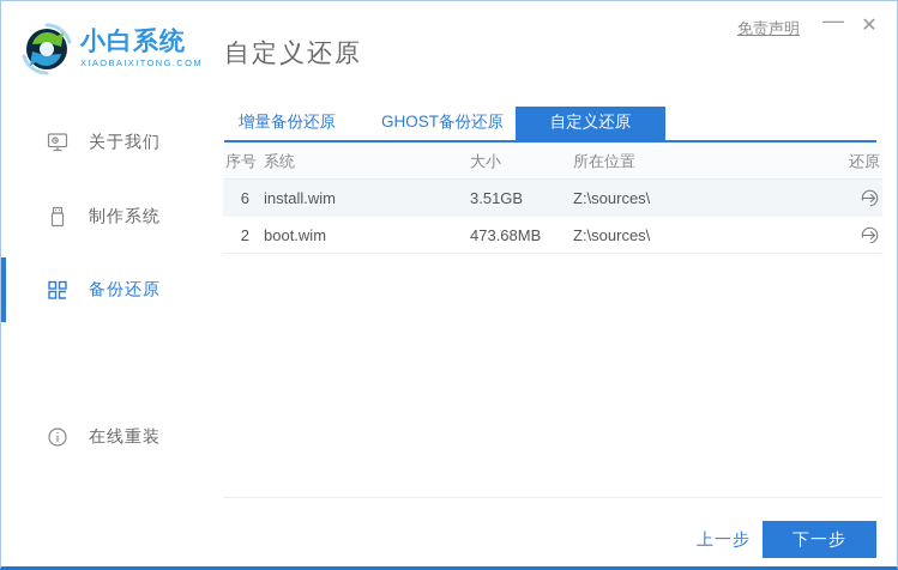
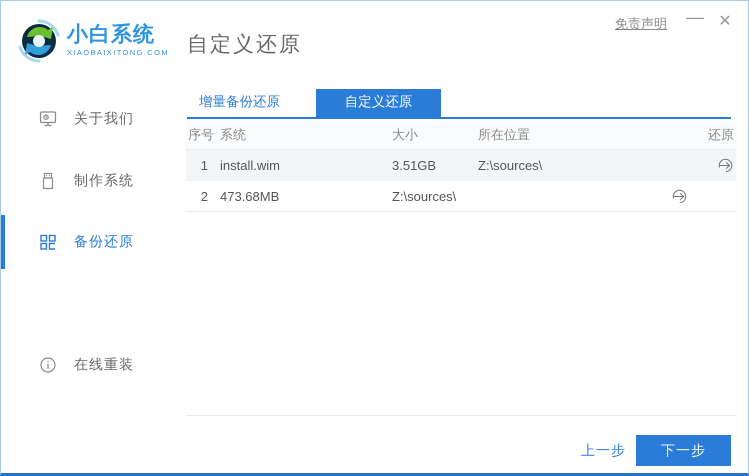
  小白系统
  XIAOBAIXITONG.COM
  自定义还原
  免责声明
  —
  ✕
  关于我们
  制作系统
  备份还原
  在线重装
  增量备份还原
- GHOST备份还原
  自定义还原
  序号
  系统
  大小
  所在位置
  还原
- 6
+ 1
  install.wim
  3.51GB
  Z:\sources\
  2
- boot.wim
  473.68MB
  Z:\sources\
  上一步
  下一步
